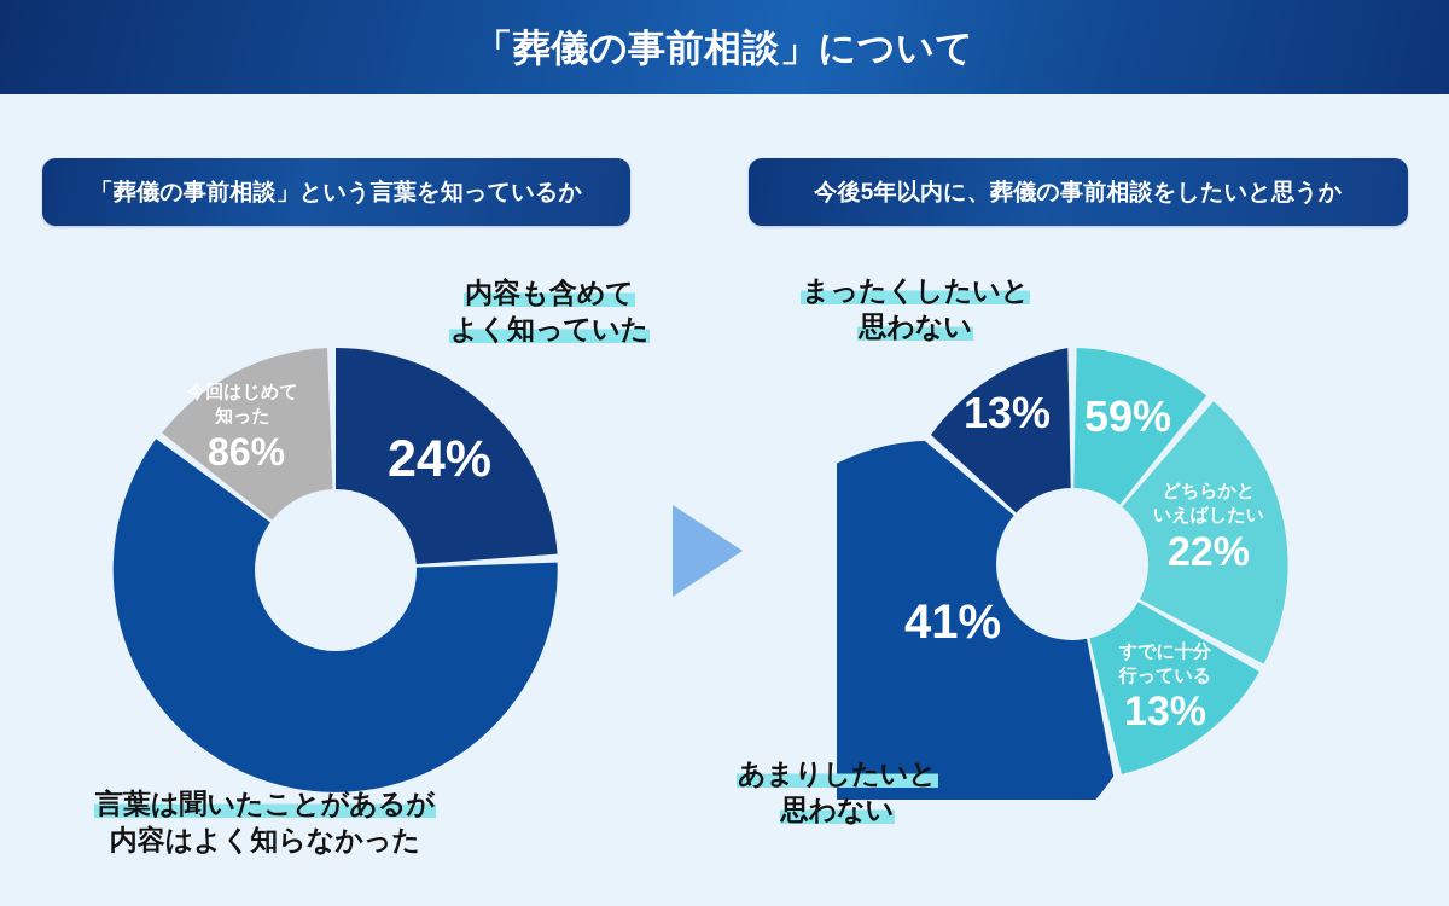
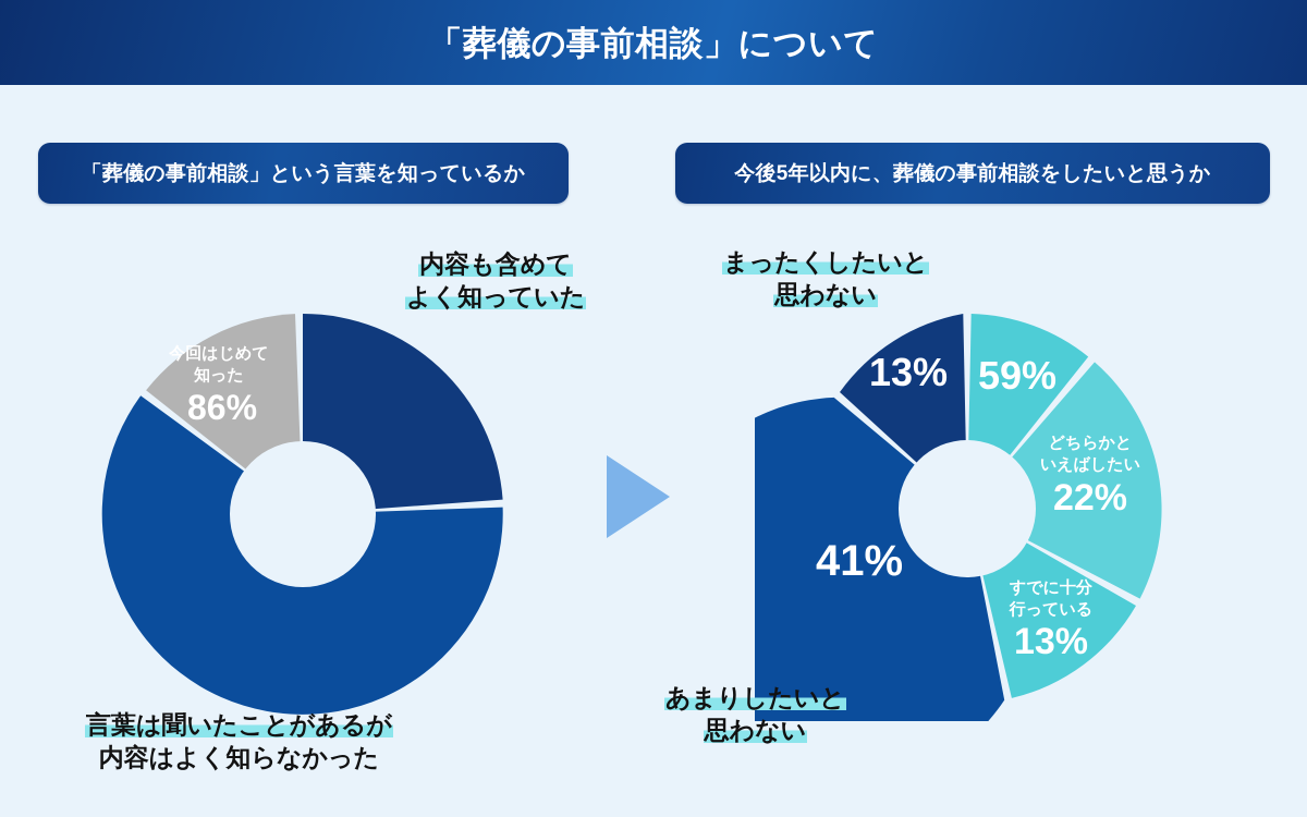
  「葬儀の事前相談」について
  「葬儀の事前相談」という言葉を知っているか
- 24%
  今回はじめて
  知った
  86%
  内容も含めて
  よく知っていた
  言葉は聞いたことがあるが
  内容はよく知らなかった
  今後5年以内に、葬儀の事前相談をしたいと思うか
  59%
  13%
  41%
  どちらかと
  いえばしたい
  22%
  すでに十分
  行っている
  13%
  まったくしたいと
  思わない
  あまりしたいと
  思わない
